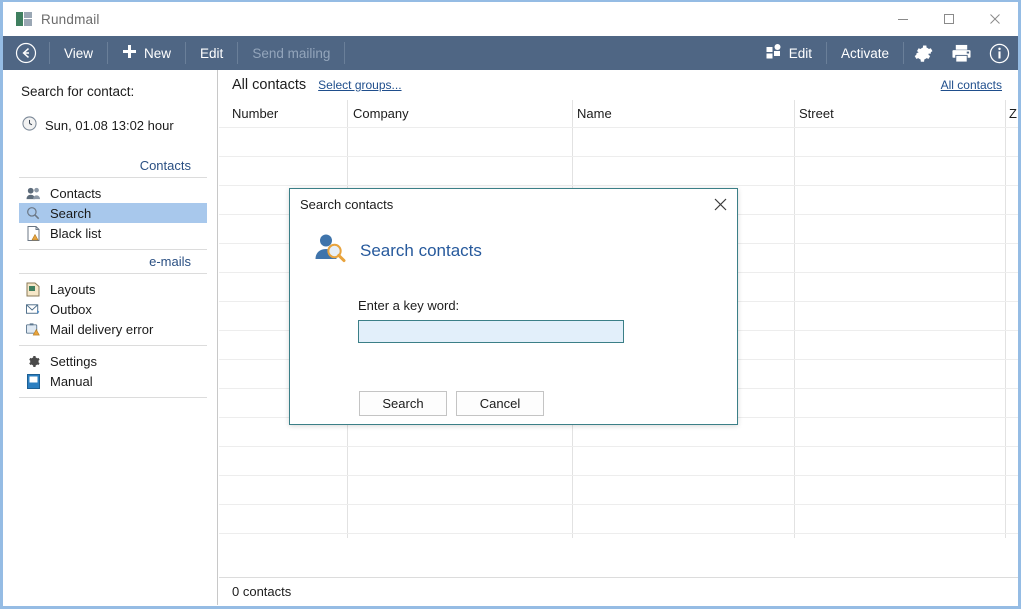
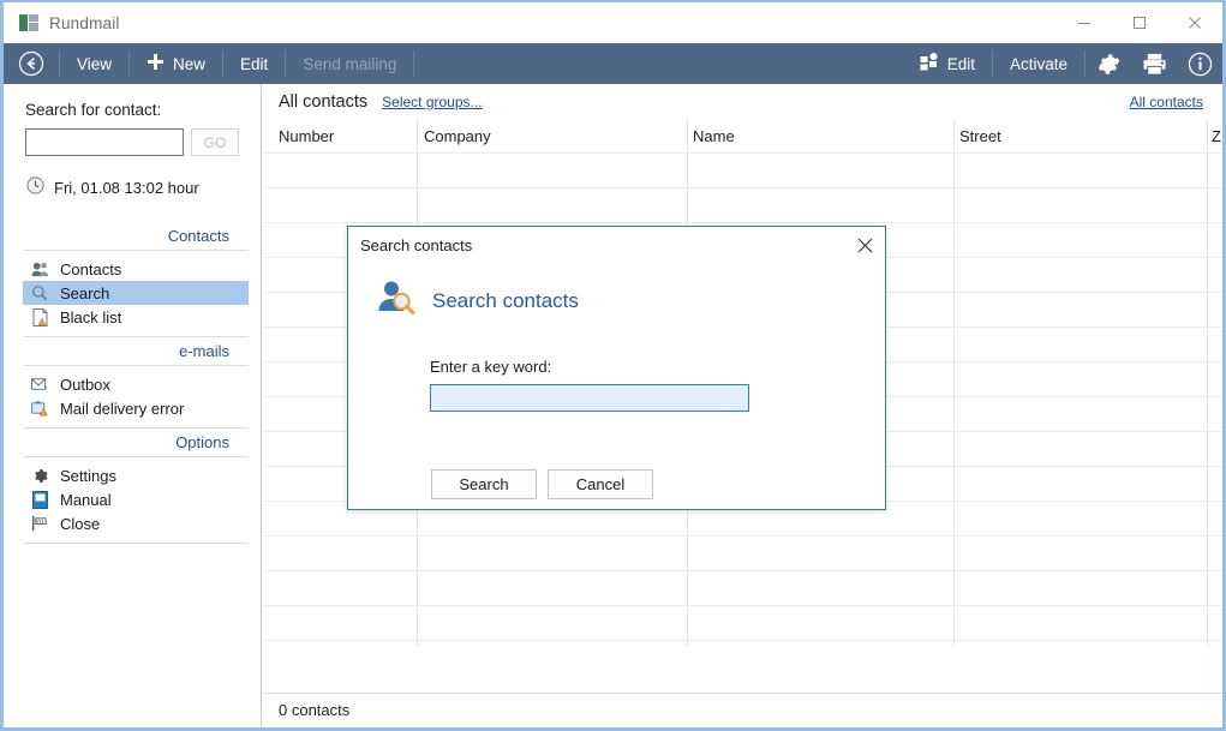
  Rundmail
  View
  New
  Edit
  Send mailing
  Edit
  Activate
  Search for contact:
+ GO
- Sun, 01.08 13:02 hour
+ Fri, 01.08 13:02 hour
  Contacts
  Contacts
  Search
  Black list
  e-mails
- Layouts
  Outbox
  Mail delivery error
+ Options
  Settings
  Manual
+ Close
  All contacts
  Select groups...
  All contacts
  Number
  Company
  Name
  Street
  0 contacts
  Search contacts
  Search contacts
  Enter a key word:
  Search
  Cancel
